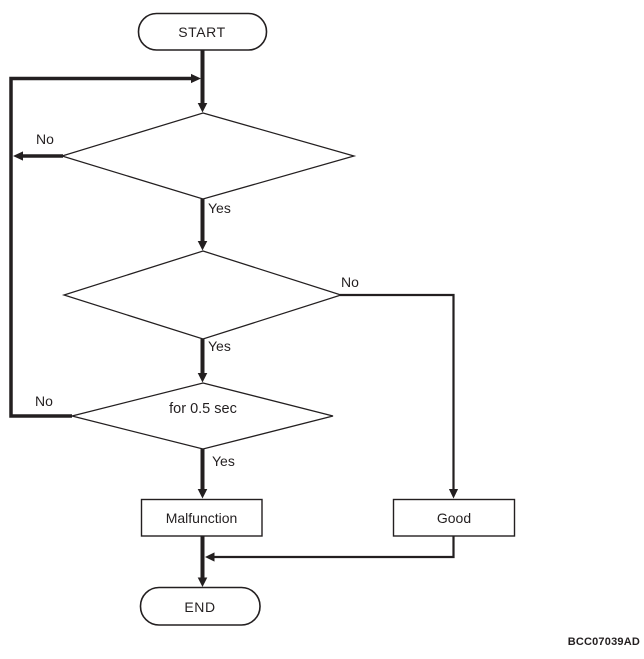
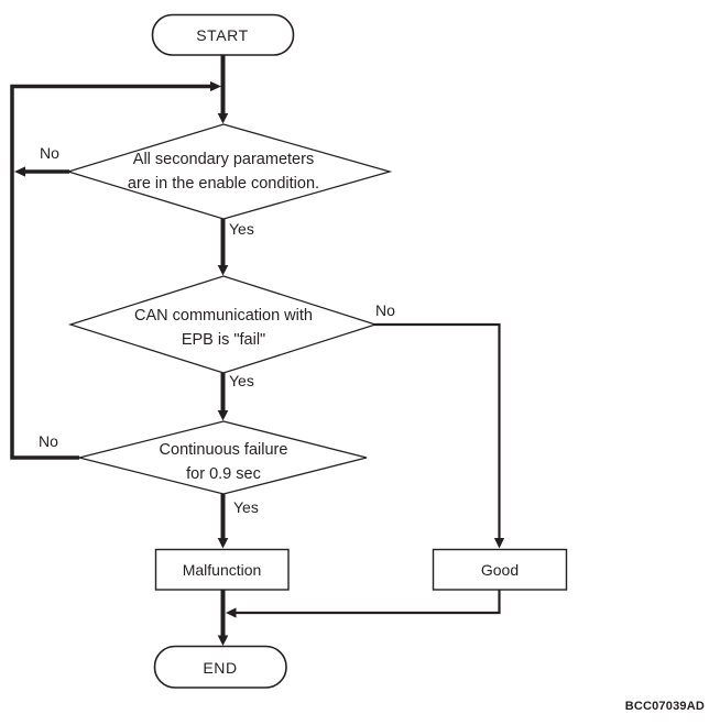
  START
+ All secondary parameters
+ are in the enable condition.
+ CAN communication with
+ EPB is "fail"
+ Continuous failure
- for 0.5 sec
+ for 0.9 sec
  Malfunction
  Good
  END
  No
  Yes
  No
  Yes
  No
  Yes
  BCC07039AD
